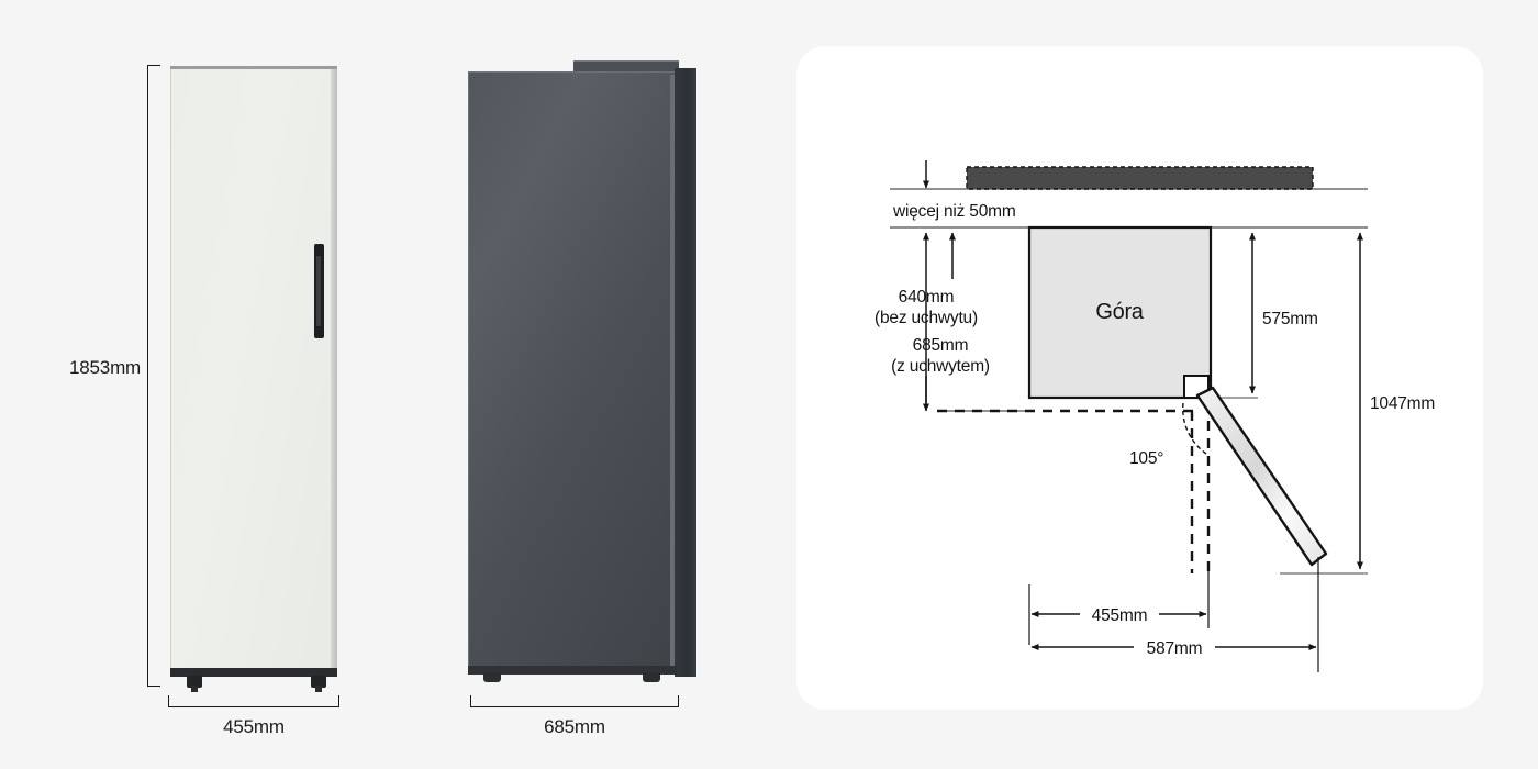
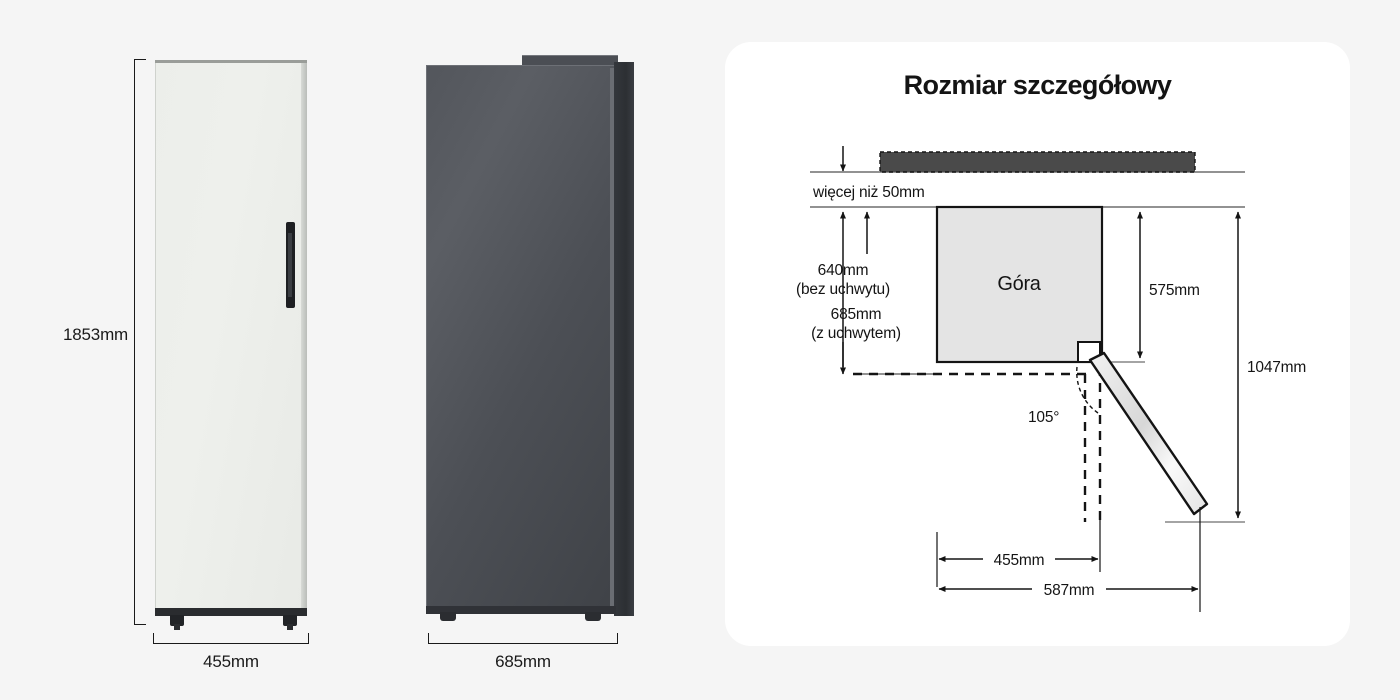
  1853mm
  455mm
  685mm
+ Rozmiar szczegółowy
  więcej niż 50mm
  Góra
  640mm
  (bez uchwytu)
  685mm
  (z uchwytem)
  575mm
  1047mm
  105°
  455mm
  587mm
